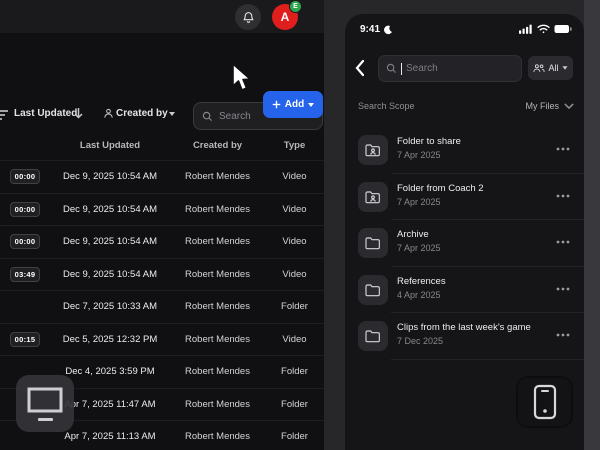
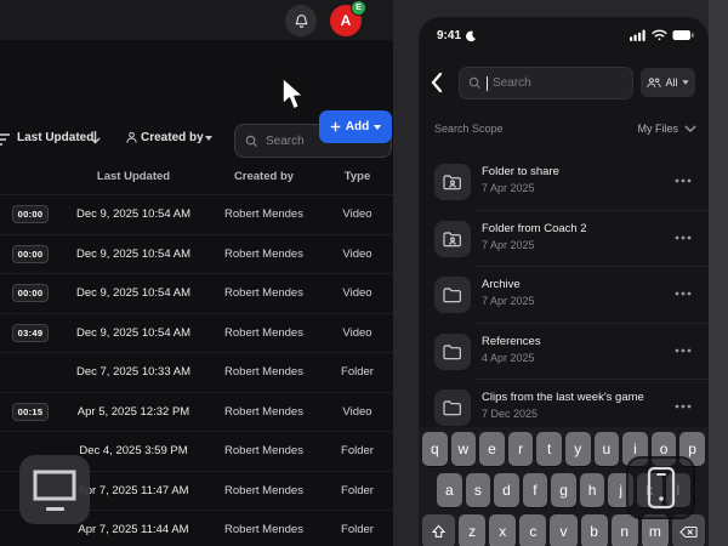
  A
  Last Updated
  Created by
  Search
  Add
  Last Updated
  Created by
  Type
  00:00
  Dec 9, 2025 10:54 AM
  Robert Mendes
  Video
  00:00
  Dec 9, 2025 10:54 AM
  Robert Mendes
  Video
  00:00
  Dec 9, 2025 10:54 AM
  Robert Mendes
  Video
  03:49
  Dec 9, 2025 10:54 AM
  Robert Mendes
  Video
  Dec 7, 2025 10:33 AM
  Robert Mendes
  Folder
  00:15
- Dec 5, 2025 12:32 PM
+ Apr 5, 2025 12:32 PM
  Robert Mendes
  Video
  Dec 4, 2025 3:59 PM
  Robert Mendes
  Folder
  r 7, 2025 11:47 AM
  Robert Mendes
  Folder
- Apr 7, 2025 11:13 AM
+ Apr 7, 2025 11:44 AM
  Robert Mendes
  Folder
  9:41
  Search
  All
  Search Scope
  My Files
  Folder to share
  7 Apr 2025
  Folder from Coach 2
  7 Apr 2025
  Archive
  7 Apr 2025
  References
  4 Apr 2025
  Clips from the last week's game
  7 Dec 2025
+ q
+ w
+ e
+ r
+ t
+ y
+ u
+ i
+ o
+ p
+ a
+ s
+ d
+ f
+ g
+ h
+ j
+ l
+ z
+ x
+ c
+ v
+ b
+ n
+ m
